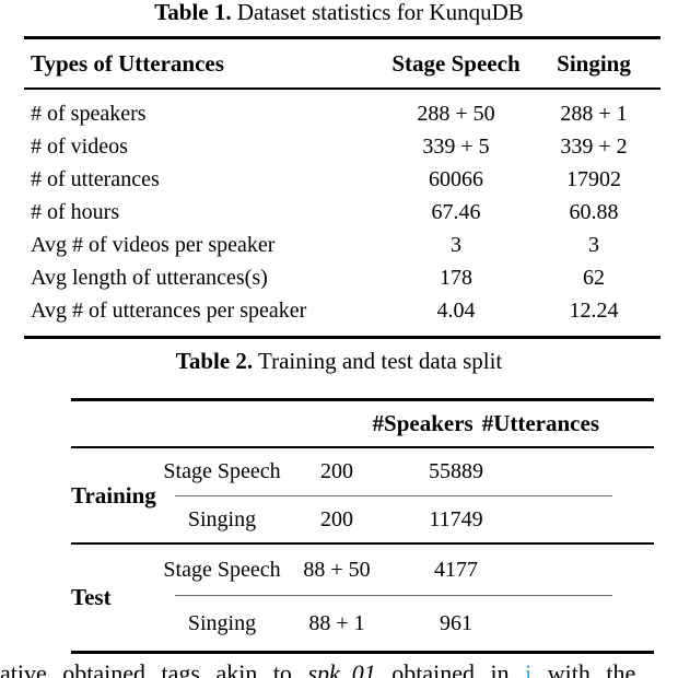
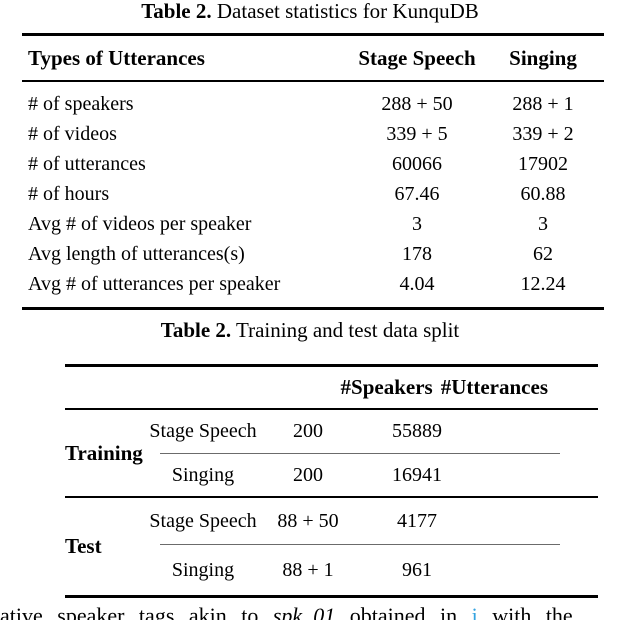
- Table 1. Dataset statistics for KunquDB
+ Table 2. Dataset statistics for KunquDB
  Types of Utterances
  Stage Speech
  Singing
  # of speakers
  288 + 50
  288 + 1
  # of videos
  339 + 5
  339 + 2
  # of utterances
  60066
  17902
  # of hours
  67.46
  60.88
  Avg # of videos per speaker
  3
  3
  Avg length of utterances(s)
  178
  62
  Avg # of utterances per speaker
  4.04
  12.24
  Table 2. Training and test data split
  #Speakers
  #Utterances
  Training
  Stage Speech
  200
  55889
  Singing
  200
- 11749
+ 16941
  Test
  Stage Speech
  88 + 50
  4177
  Singing
  88 + 1
  961
- ative obtained tags akin to spk_01 obtained in i with the
+ ative speaker tags akin to spk_01 obtained in i with the
